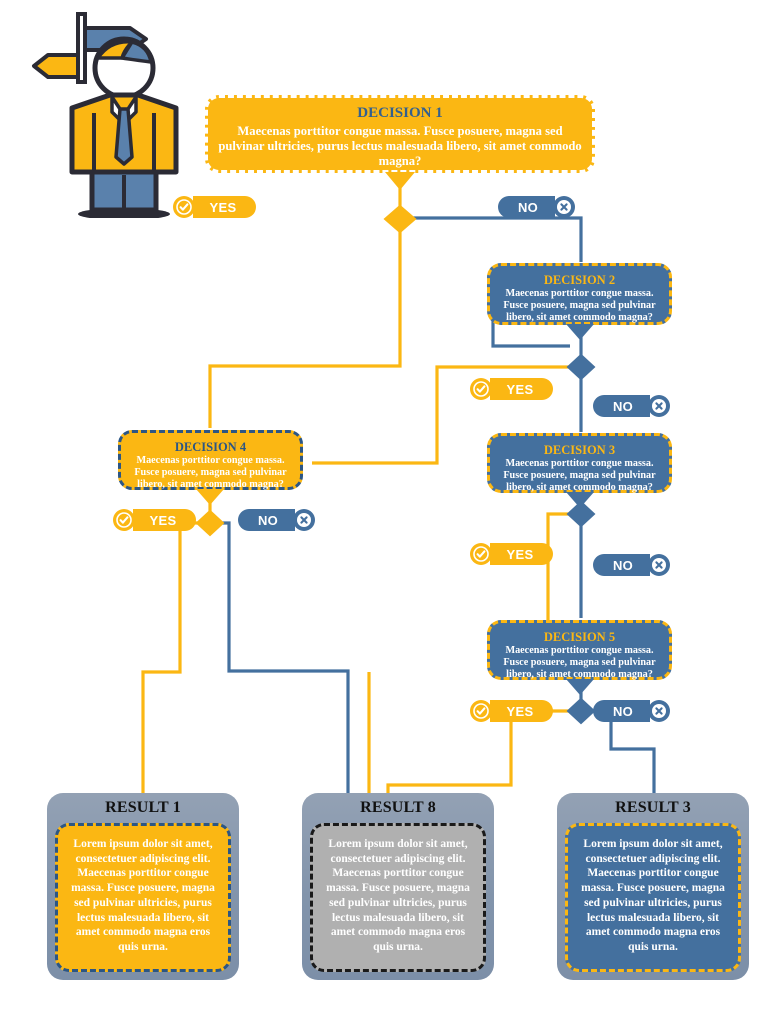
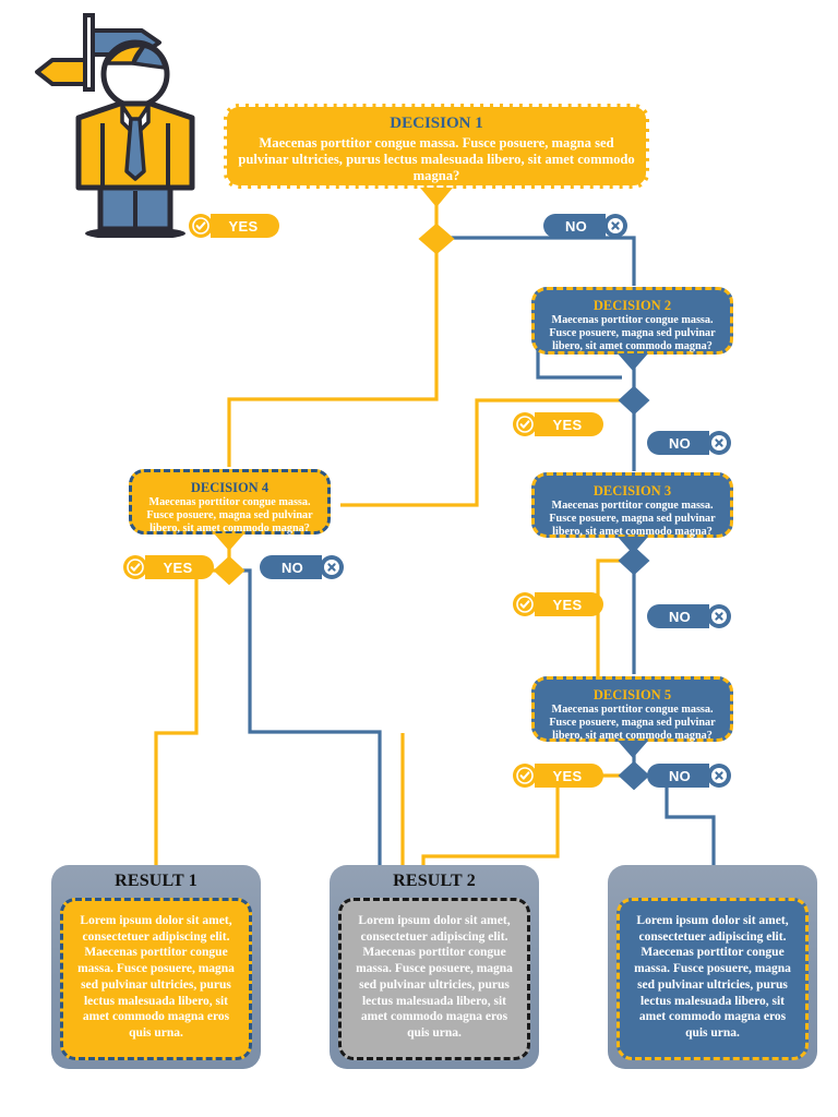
  DECISION 1
  Maecenas porttitor congue massa. Fusce posuere, magna sed pulvinar ultricies, purus lectus malesuada libero, sit amet commodo magna?
  YES
  NO
  DECISION 2
  Maecenas porttitor congue massa. Fusce posuere, magna sed pulvinar libero, sit amet commodo magna?
  YES
  NO
  DECISION 4
  Maecenas porttitor congue massa. Fusce posuere, magna sed pulvinar libero, sit amet commodo magna?
  YES
  NO
  DECISION 3
  Maecenas porttitor congue massa. Fusce posuere, magna sed pulvinar libero, sit amet commodo magna?
  YES
  NO
  DECISION 5
  Maecenas porttitor congue massa. Fusce posuere, magna sed pulvinar libero, sit amet commodo magna?
  YES
  NO
  RESULT 1
  Lorem ipsum dolor sit amet, consectetuer adipiscing elit. Maecenas porttitor congue massa. Fusce posuere, magna sed pulvinar ultricies, purus lectus malesuada libero, sit amet commodo magna eros quis urna.
- RESULT 8
+ RESULT 2
  Lorem ipsum dolor sit amet, consectetuer adipiscing elit. Maecenas porttitor congue massa. Fusce posuere, magna sed pulvinar ultricies, purus lectus malesuada libero, sit amet commodo magna eros quis urna.
- RESULT 3
  Lorem ipsum dolor sit amet, consectetuer adipiscing elit. Maecenas porttitor congue massa. Fusce posuere, magna sed pulvinar ultricies, purus lectus malesuada libero, sit amet commodo magna eros quis urna.
